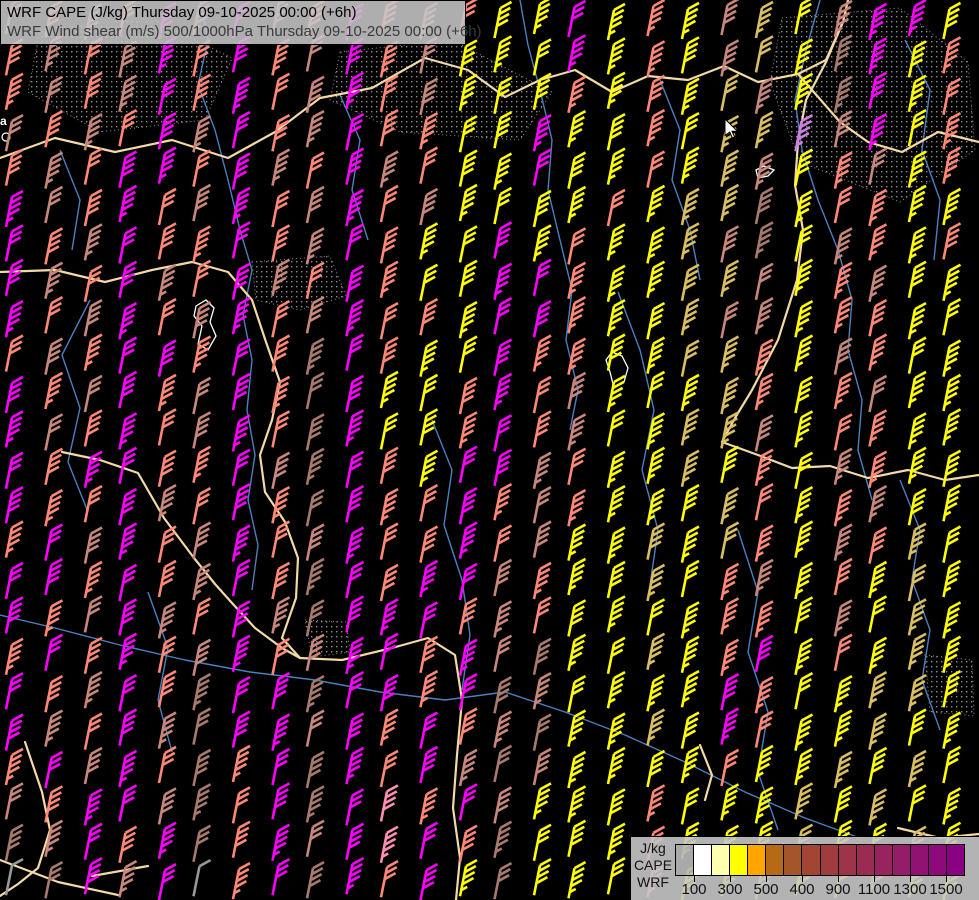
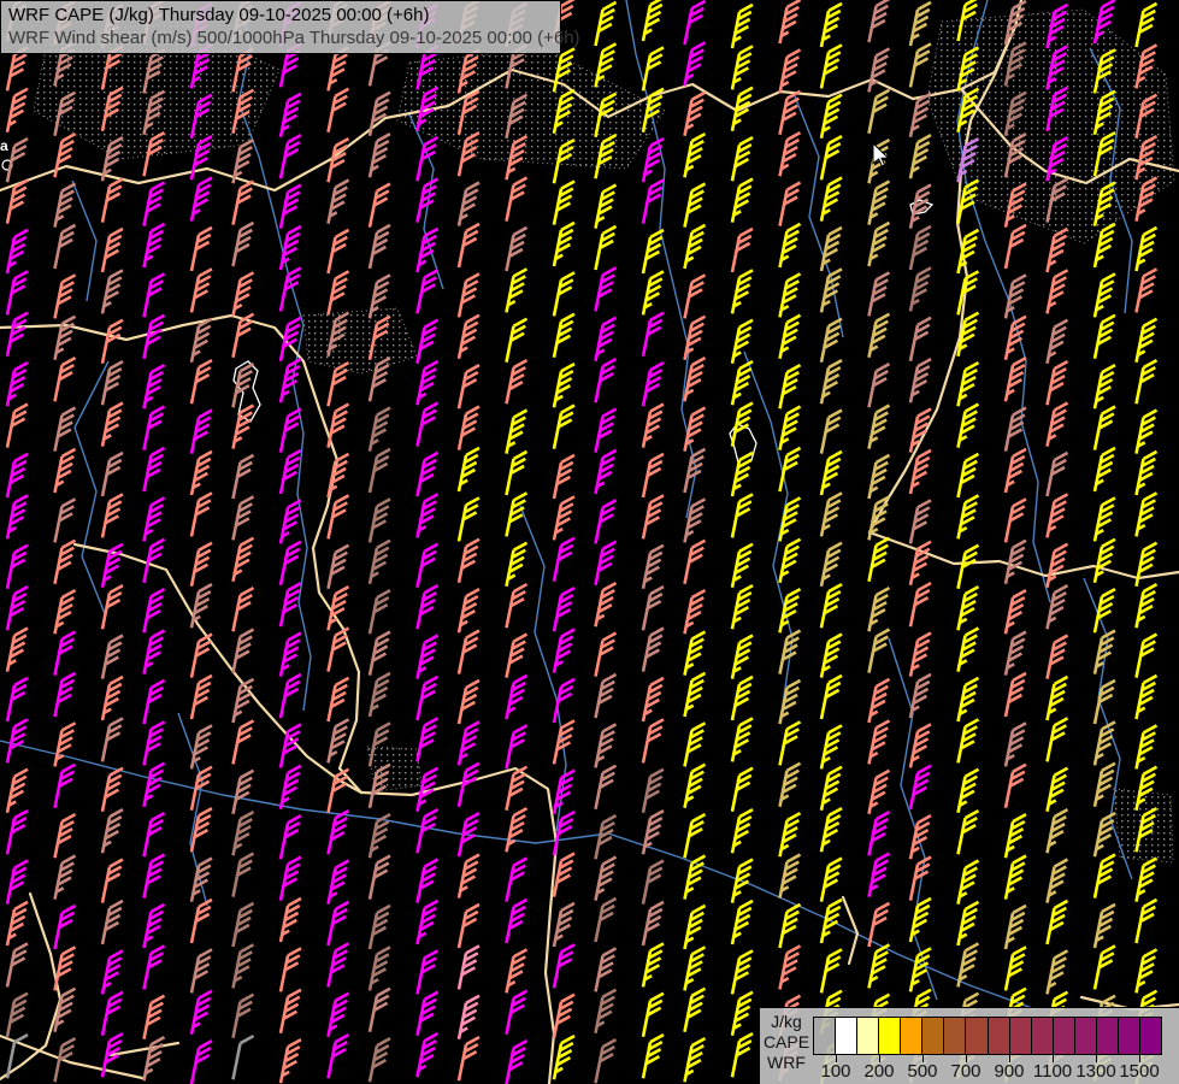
  a
  WRF CAPE (J/kg) Thursday 09-10-2025 00:00 (+6h)
  WRF Wind shear (m/s) 500/1000hPa Thursday 09-10-2025 00:00 (+6h)
  J/kg
  CAPE
  WRF
  100
- 300
+ 200
  500
- 400
+ 700
  900
  1100
  1300
  1500
